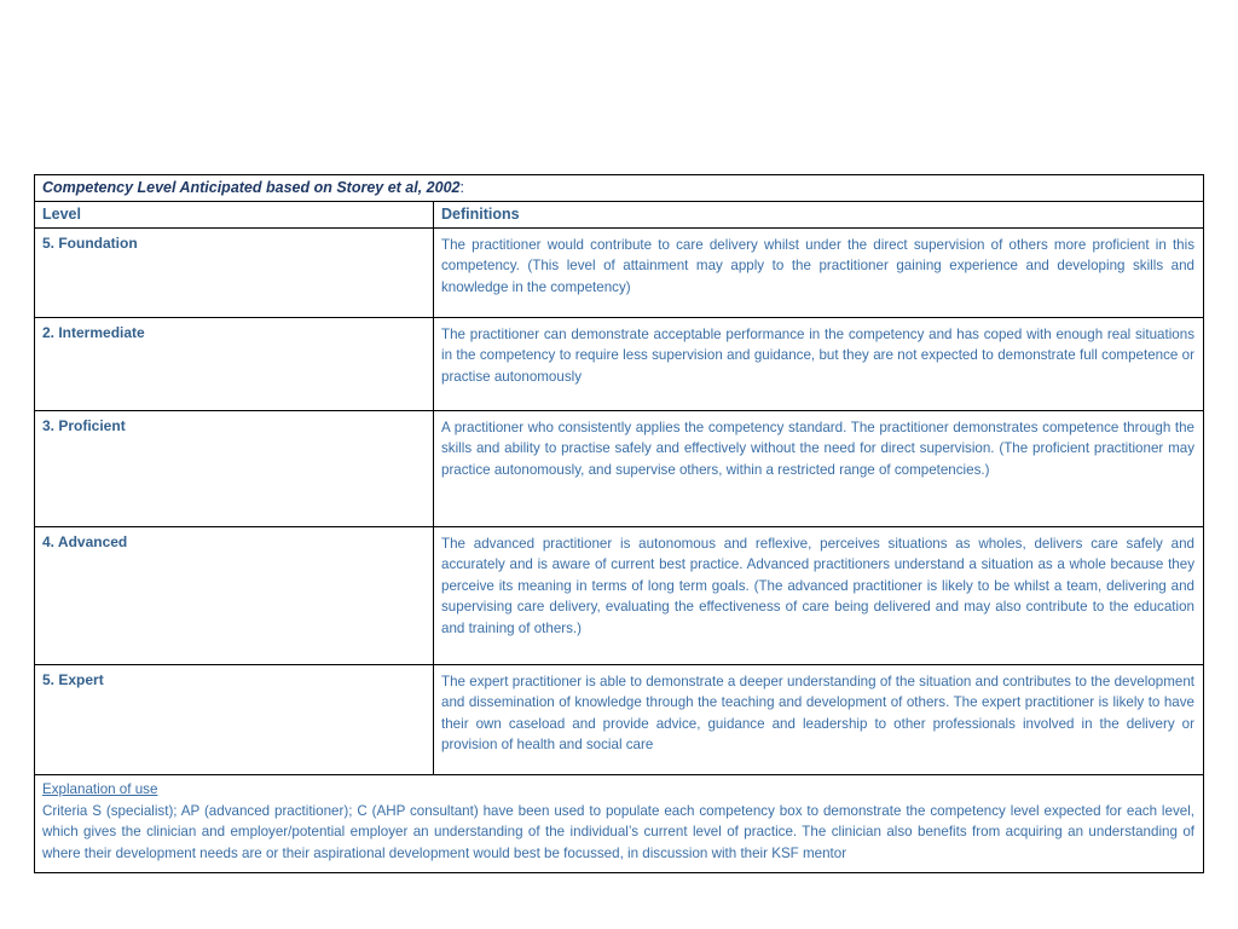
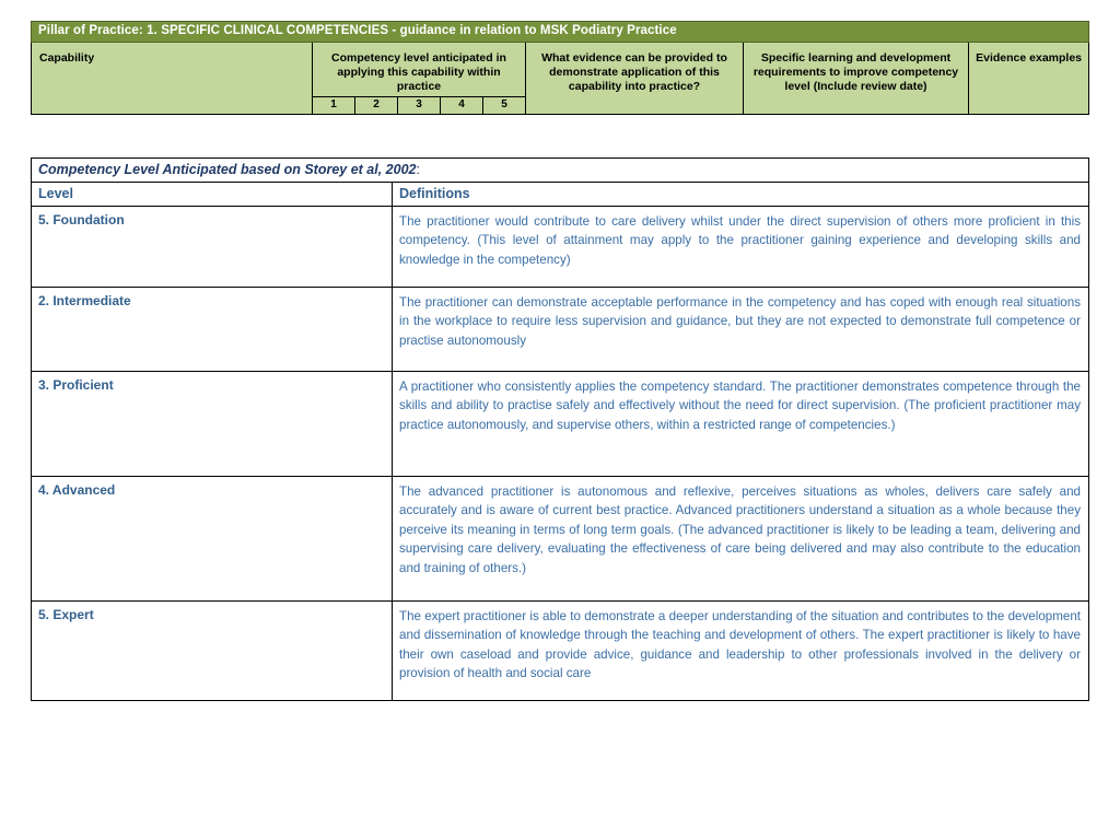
+ Pillar of Practice: 1. SPECIFIC CLINICAL COMPETENCIES - guidance in relation to MSK Podiatry Practice
+ Capability	Competency level anticipated in applying this capability within practice	What evidence can be provided to demonstrate application of this capability into practice?	Specific learning and development requirements to improve competency level (Include review date)	Evidence examples
+ 1	2	3	4	5
  Competency Level Anticipated based on Storey et al, 2002:
  Level	Definitions
  5. Foundation	The practitioner would contribute to care delivery whilst under the direct supervision of others more proficient in this competency. (This level of attainment may apply to the practitioner gaining experience and developing skills and knowledge in the competency)
- 2. Intermediate	The practitioner can demonstrate acceptable performance in the competency and has coped with enough real situations in the competency to require less supervision and guidance, but they are not expected to demonstrate full competence or practise autonomously
+ 2. Intermediate	The practitioner can demonstrate acceptable performance in the competency and has coped with enough real situations in the workplace to require less supervision and guidance, but they are not expected to demonstrate full competence or practise autonomously
  3. Proficient	A practitioner who consistently applies the competency standard. The practitioner demonstrates competence through the skills and ability to practise safely and effectively without the need for direct supervision. (The proficient practitioner may practice autonomously, and supervise others, within a restricted range of competencies.)
- 4. Advanced	The advanced practitioner is autonomous and reflexive, perceives situations as wholes, delivers care safely and accurately and is aware of current best practice. Advanced practitioners understand a situation as a whole because they perceive its meaning in terms of long term goals. (The advanced practitioner is likely to be whilst a team, delivering and supervising care delivery, evaluating the effectiveness of care being delivered and may also contribute to the education and training of others.)
+ 4. Advanced	The advanced practitioner is autonomous and reflexive, perceives situations as wholes, delivers care safely and accurately and is aware of current best practice. Advanced practitioners understand a situation as a whole because they perceive its meaning in terms of long term goals. (The advanced practitioner is likely to be leading a team, delivering and supervising care delivery, evaluating the effectiveness of care being delivered and may also contribute to the education and training of others.)
  5. Expert	The expert practitioner is able to demonstrate a deeper understanding of the situation and contributes to the development and dissemination of knowledge through the teaching and development of others. The expert practitioner is likely to have their own caseload and provide advice, guidance and leadership to other professionals involved in the delivery or provision of health and social care
- Explanation of useCriteria S (specialist); AP (advanced practitioner); C (AHP consultant) have been used to populate each competency box to demonstrate the competency level expected for each level, which gives the clinician and employer/potential employer an understanding of the individual’s current level of practice. The clinician also benefits from acquiring an understanding of where their development needs are or their aspirational development would best be focussed, in discussion with their KSF mentor
